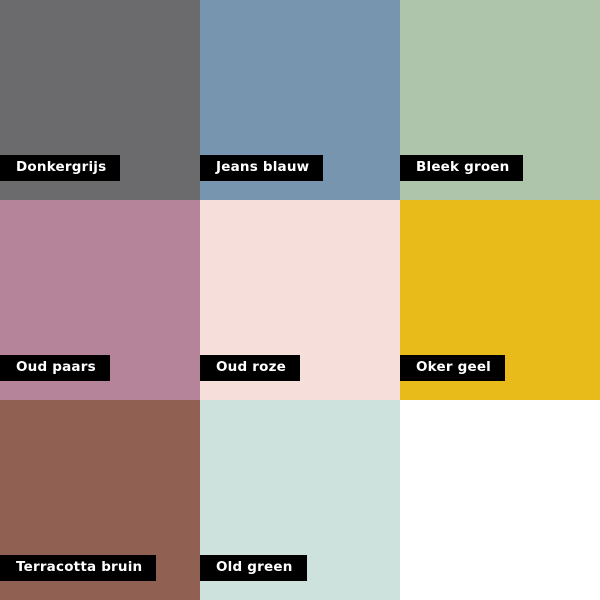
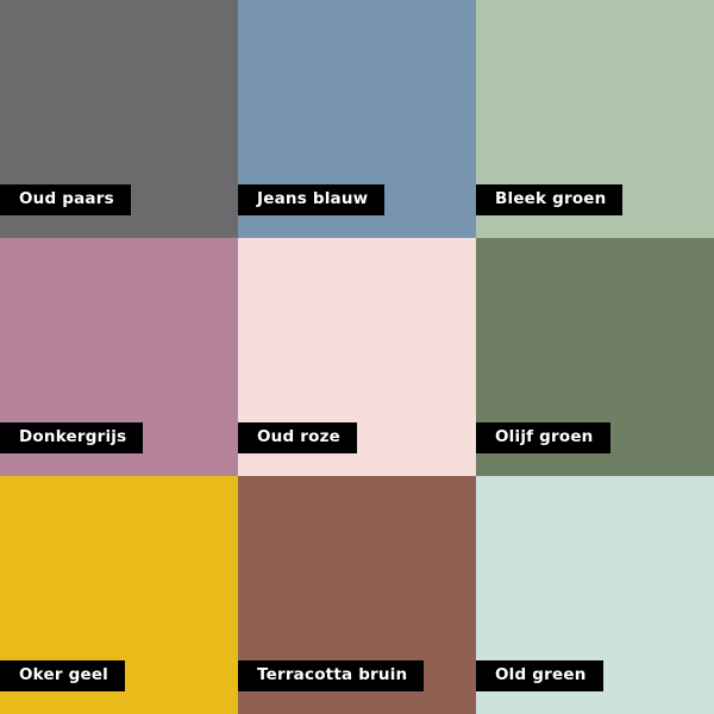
- Donkergrijs
+ Oud paars
  Jeans blauw
  Bleek groen
- Oud paars
+ Donkergrijs
  Oud roze
+ Olijf groen
  Oker geel
  Terracotta bruin
  Old green
